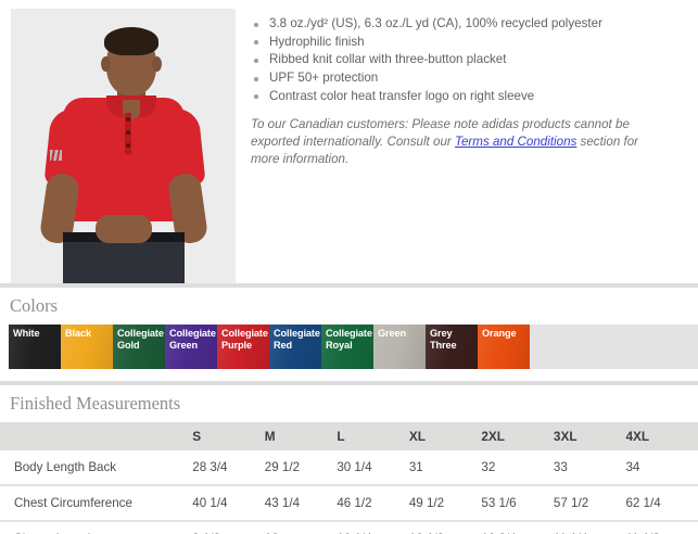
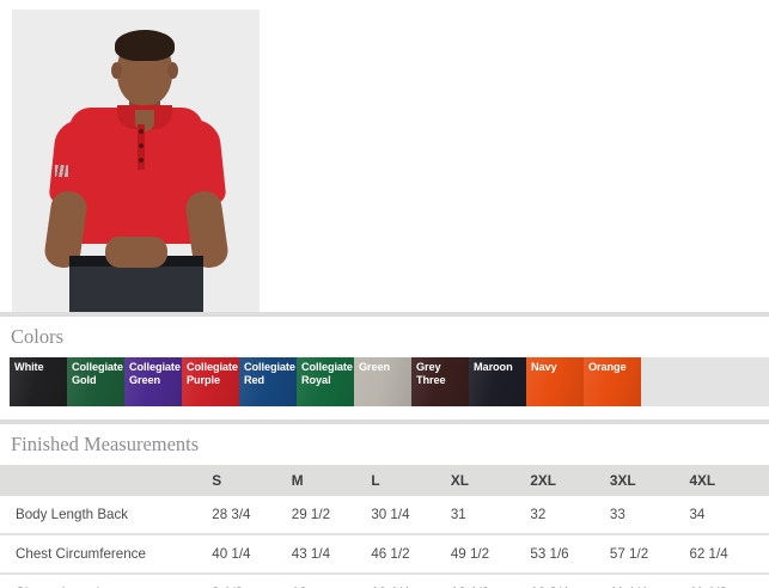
- 3.8 oz./yd² (US), 6.3 oz./L yd (CA), 100% recycled polyester
- Hydrophilic finish
- Ribbed knit collar with three-button placket
- UPF 50+ protection
- Contrast color heat transfer logo on right sleeve
- To our Canadian customers: Please note adidas products cannot be exported internationally. Consult our Terms and Conditions section for more information.
  Colors
  White
- Black
  Collegiate Gold
  Collegiate Green
  Collegiate Purple
  Collegiate Red
  Collegiate Royal
  Green
  Grey Three
+ Maroon
+ Navy
  Orange
  Finished Measurements
  	S	M	L	XL	2XL	3XL	4XL
  Body Length Back	28 3/4	29 1/2	30 1/4	31	32	33	34
  Chest Circumference	40 1/4	43 1/4	46 1/2	49 1/2	53 1/6	57 1/2	62 1/4
